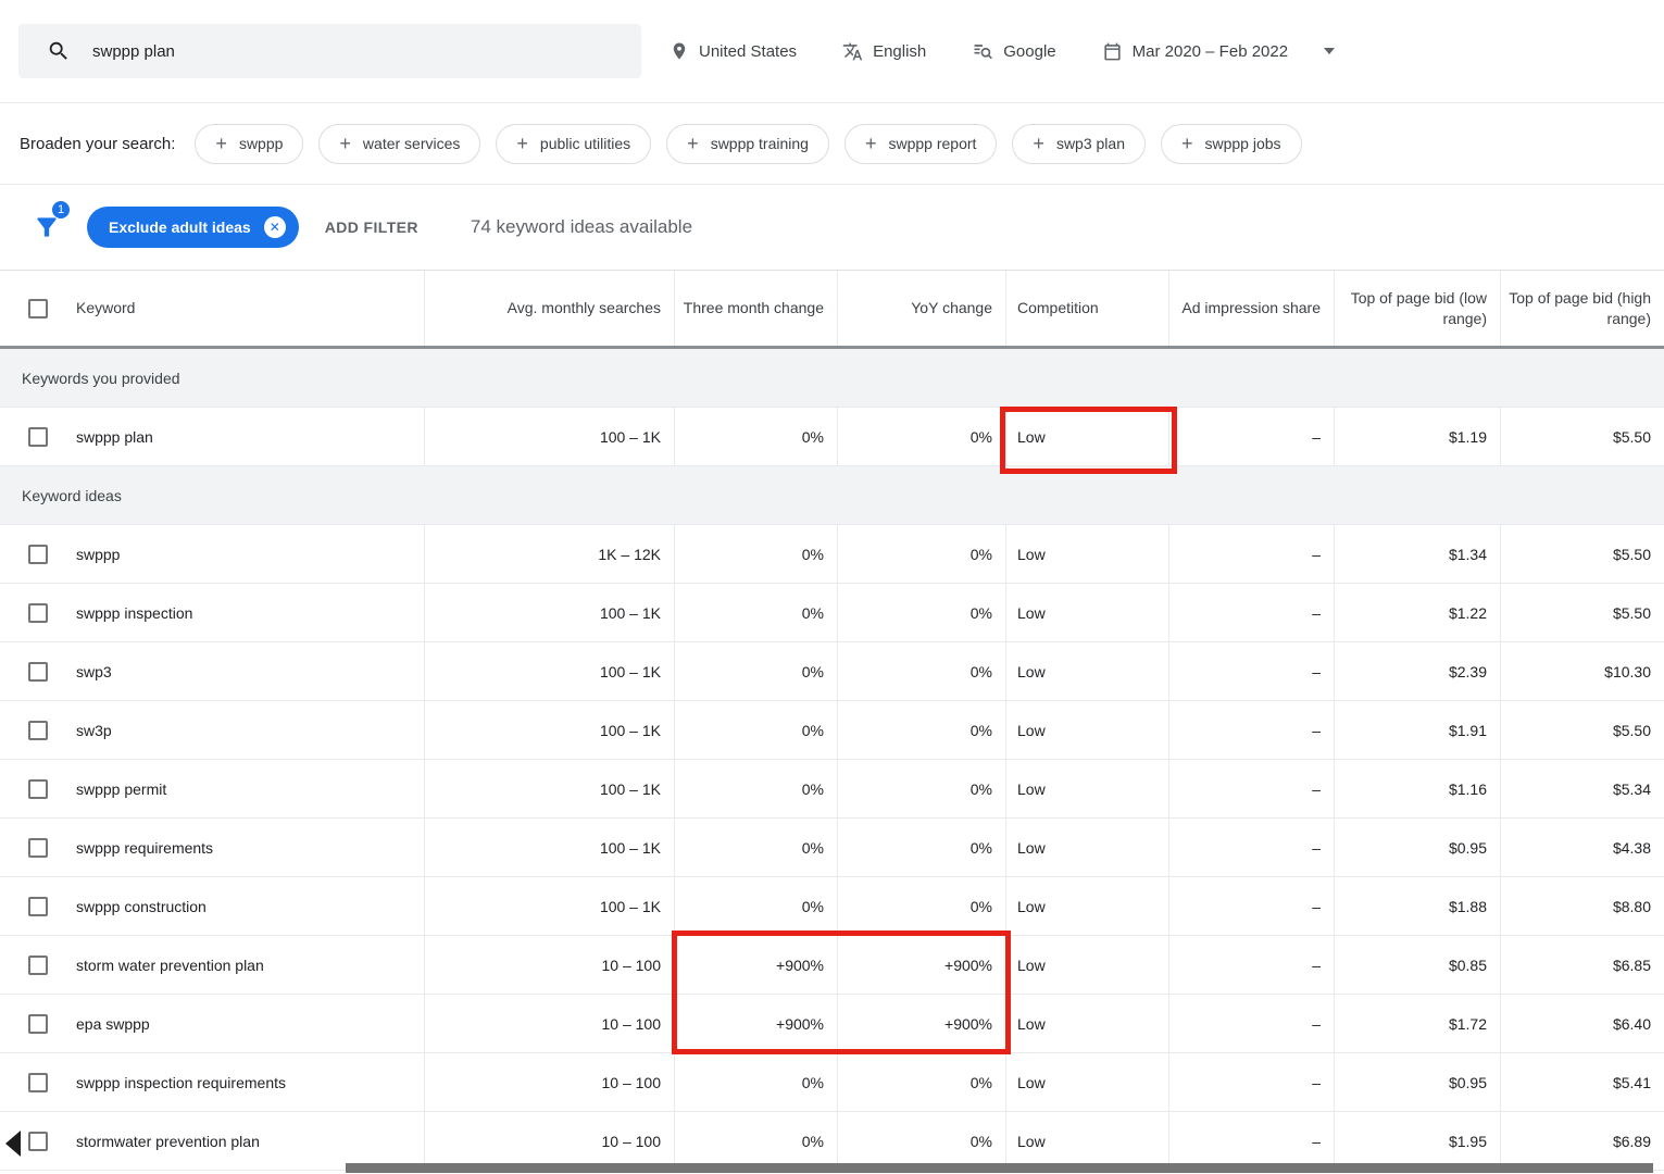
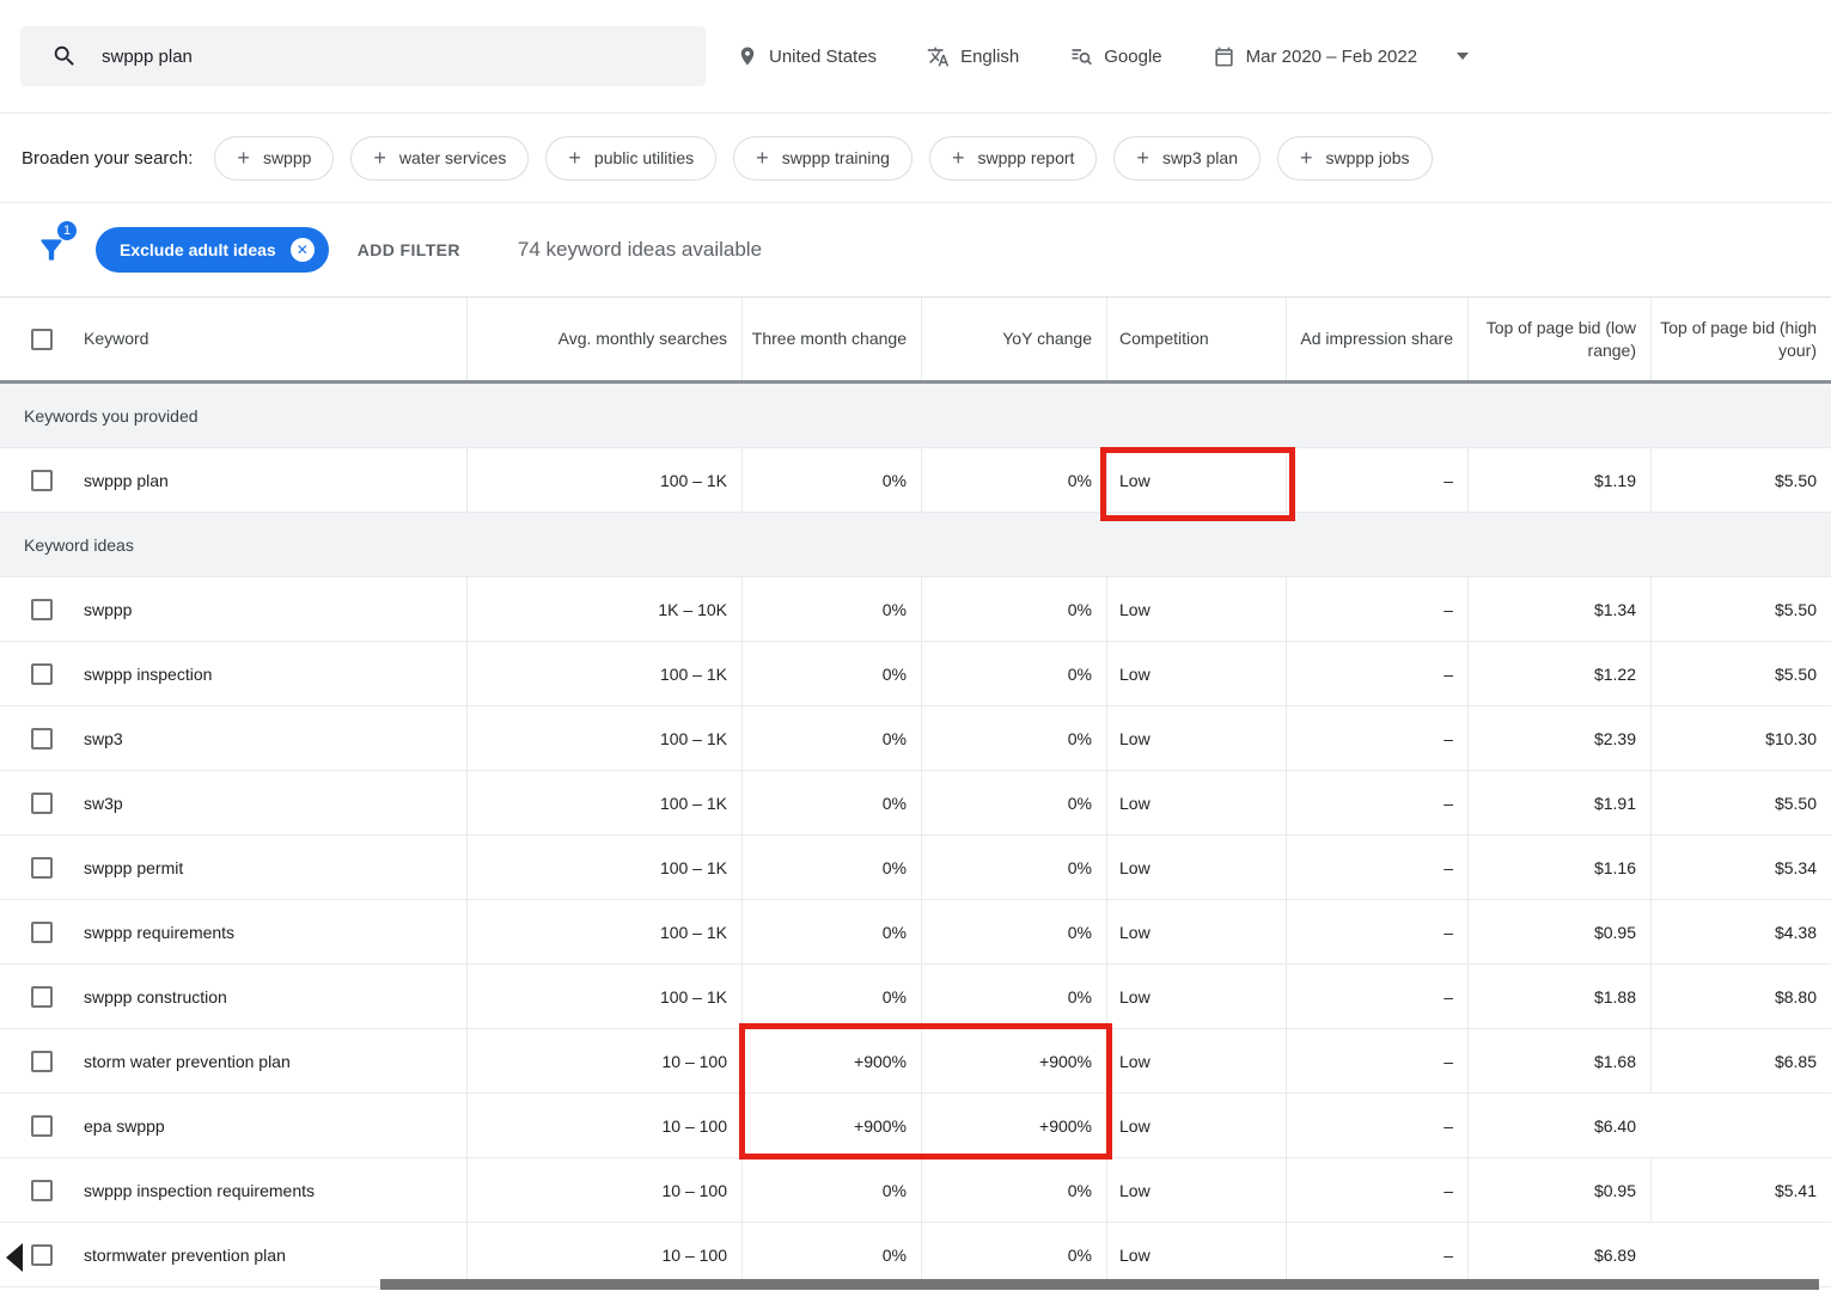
  swppp plan
  United States
  English
  Google
  Mar 2020 – Feb 2022
  Broaden your search:
  +
  swppp
  +
  water services
  +
  public utilities
  +
  swppp training
  +
  swppp report
  +
  swp3 plan
  +
  swppp jobs
  1
  Exclude adult ideas
  ✕
  ADD FILTER
  74 keyword ideas available
  Keyword
  Avg. monthly searches
  Three month change
  YoY change
  Competition
  Ad impression share
  Top of page bid (low range)
- Top of page bid (high range)
+ Top of page bid (high your)
  Keywords you provided
  swppp plan
  100 – 1K
  0%
  0%
  Low
  –
  $1.19
  $5.50
  Keyword ideas
  swppp
- 1K – 12K
+ 1K – 10K
  0%
  0%
  Low
  –
  $1.34
  $5.50
  swppp inspection
  100 – 1K
  0%
  0%
  Low
  –
  $1.22
  $5.50
  swp3
  100 – 1K
  0%
  0%
  Low
  –
  $2.39
  $10.30
  sw3p
  100 – 1K
  0%
  0%
  Low
  –
  $1.91
  $5.50
  swppp permit
  100 – 1K
  0%
  0%
  Low
  –
  $1.16
  $5.34
  swppp requirements
  100 – 1K
  0%
  0%
  Low
  –
  $0.95
  $4.38
  swppp construction
  100 – 1K
  0%
  0%
  Low
  –
  $1.88
  $8.80
  storm water prevention plan
  10 – 100
  +900%
  +900%
  Low
  –
- $0.85
+ $1.68
  $6.85
  epa swppp
  10 – 100
  +900%
  +900%
  Low
  –
- $1.72
  $6.40
  swppp inspection requirements
  10 – 100
  0%
  0%
  Low
  –
  $0.95
  $5.41
  stormwater prevention plan
  10 – 100
  0%
  0%
  Low
  –
- $1.95
  $6.89
